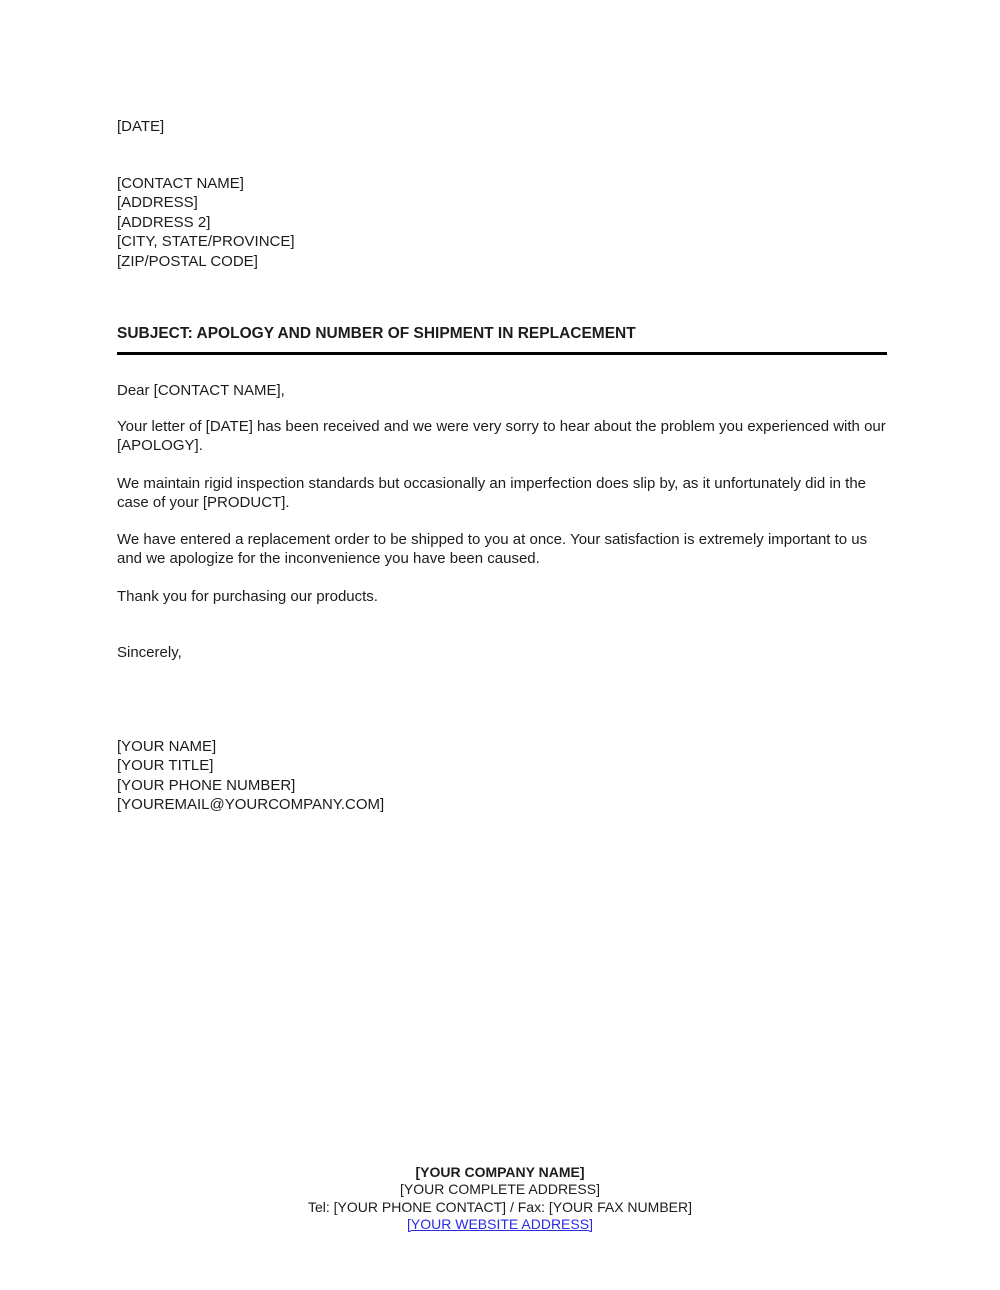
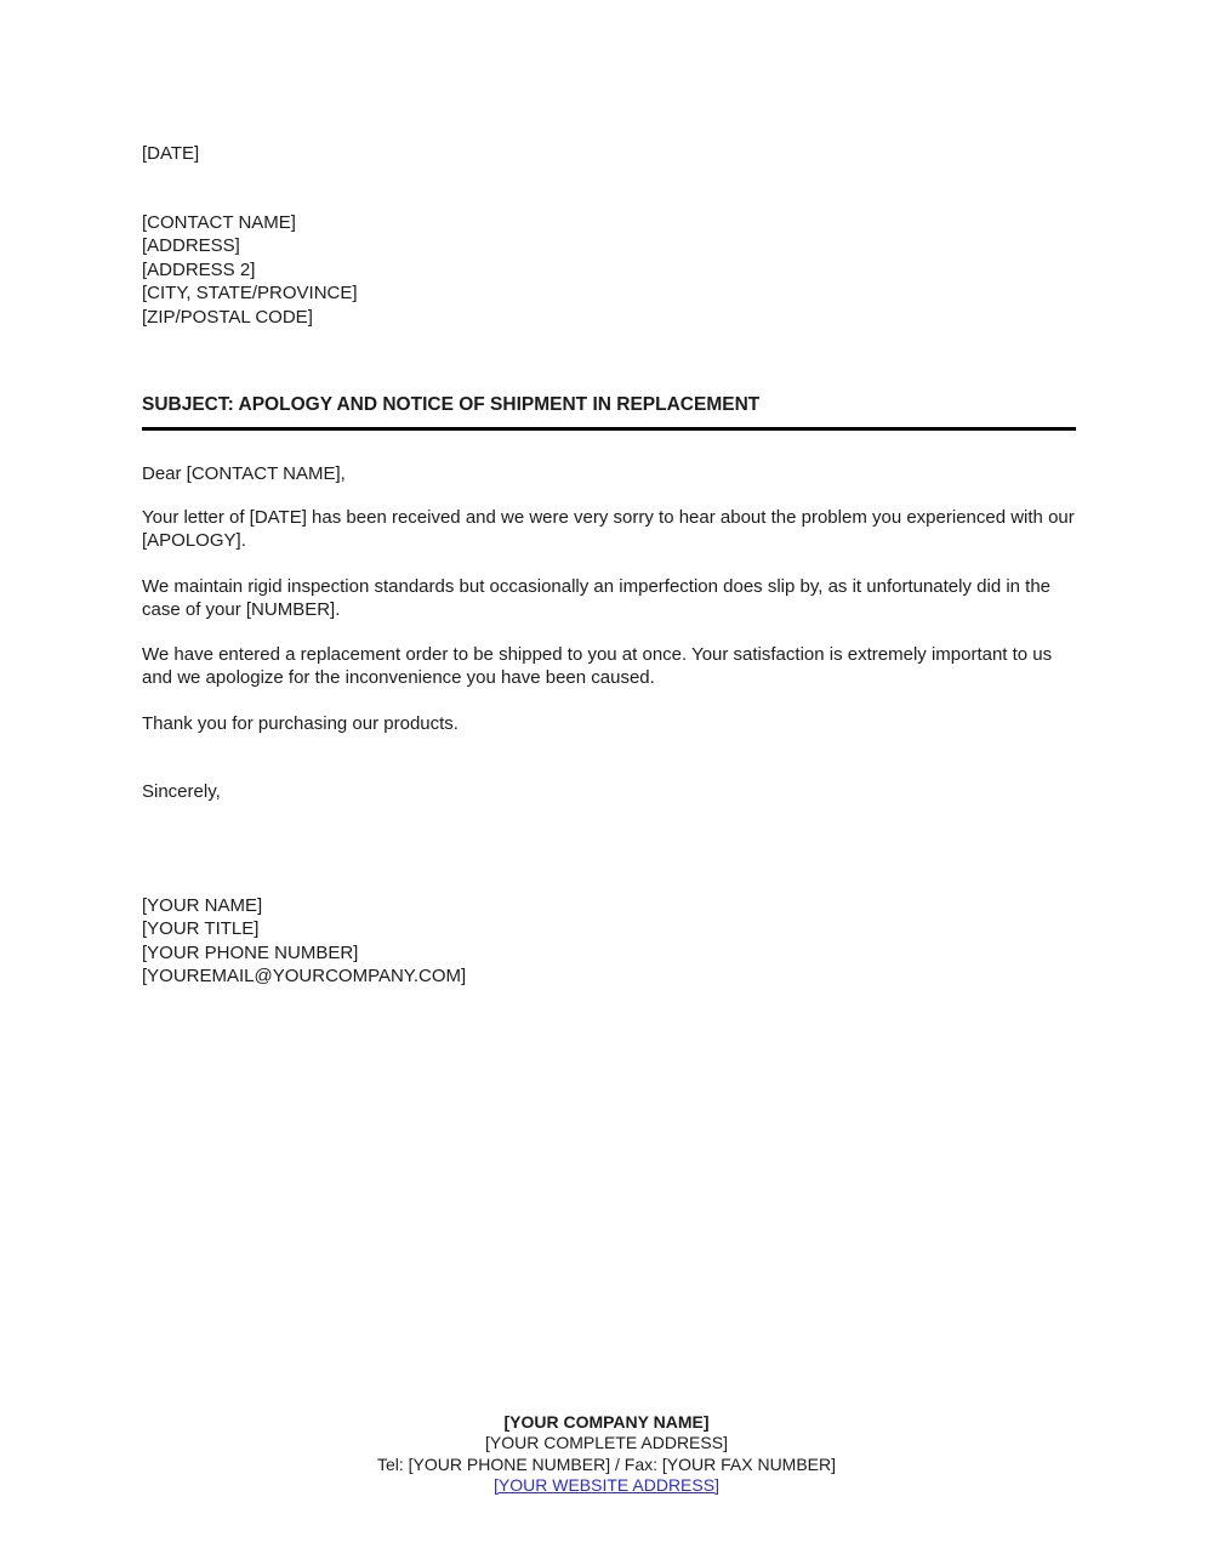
  [DATE]
  [CONTACT NAME]
  [ADDRESS]
  [ADDRESS 2]
  [CITY, STATE/PROVINCE]
  [ZIP/POSTAL CODE]
- SUBJECT: APOLOGY AND NUMBER OF SHIPMENT IN REPLACEMENT
+ SUBJECT: APOLOGY AND NOTICE OF SHIPMENT IN REPLACEMENT
  Dear [CONTACT NAME],
  Your letter of [DATE] has been received and we were very sorry to hear about the problem you experienced with our [APOLOGY].
- We maintain rigid inspection standards but occasionally an imperfection does slip by, as it unfortunately did in the case of your [PRODUCT].
+ We maintain rigid inspection standards but occasionally an imperfection does slip by, as it unfortunately did in the case of your [NUMBER].
  We have entered a replacement order to be shipped to you at once. Your satisfaction is extremely important to us and we apologize for the inconvenience you have been caused.
  Thank you for purchasing our products.
  Sincerely,
  [YOUR NAME]
  [YOUR TITLE]
  [YOUR PHONE NUMBER]
  [YOUREMAIL@YOURCOMPANY.COM]
  [YOUR COMPANY NAME]
  [YOUR COMPLETE ADDRESS]
- Tel: [YOUR PHONE CONTACT] / Fax: [YOUR FAX NUMBER]
+ Tel: [YOUR PHONE NUMBER] / Fax: [YOUR FAX NUMBER]
  [YOUR WEBSITE ADDRESS]
